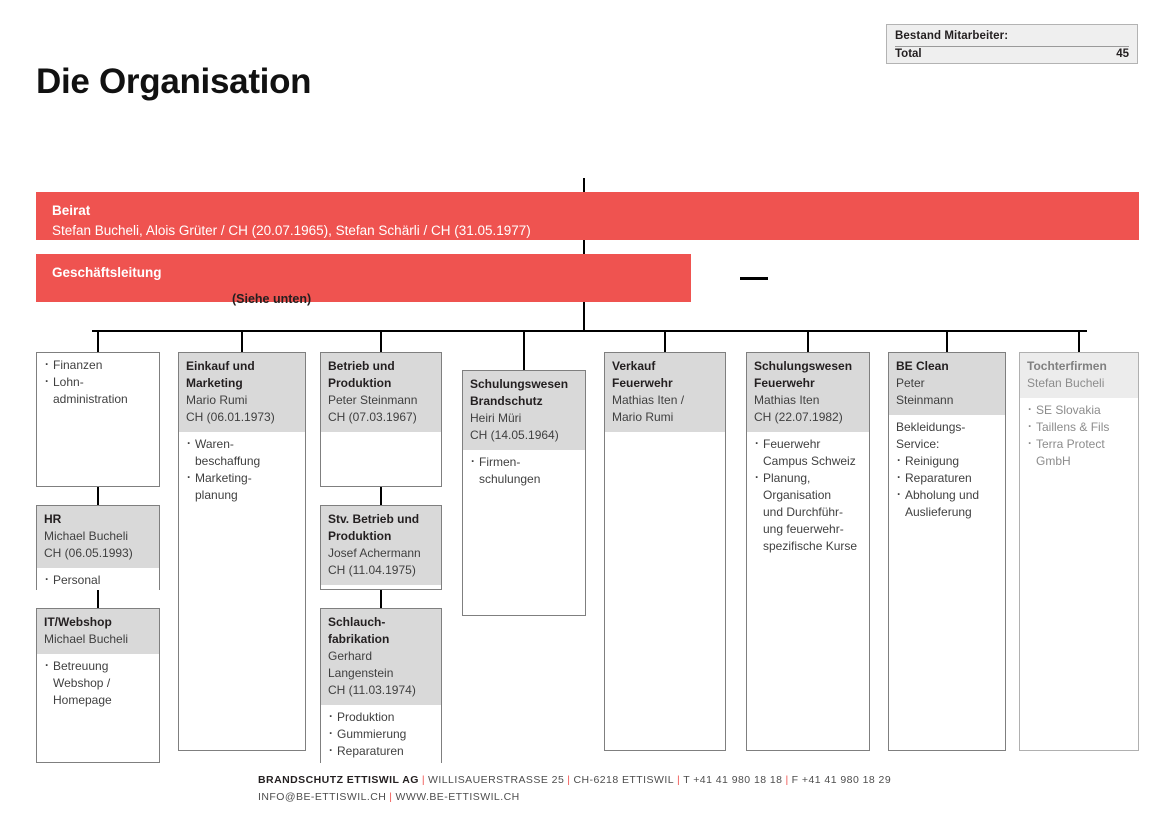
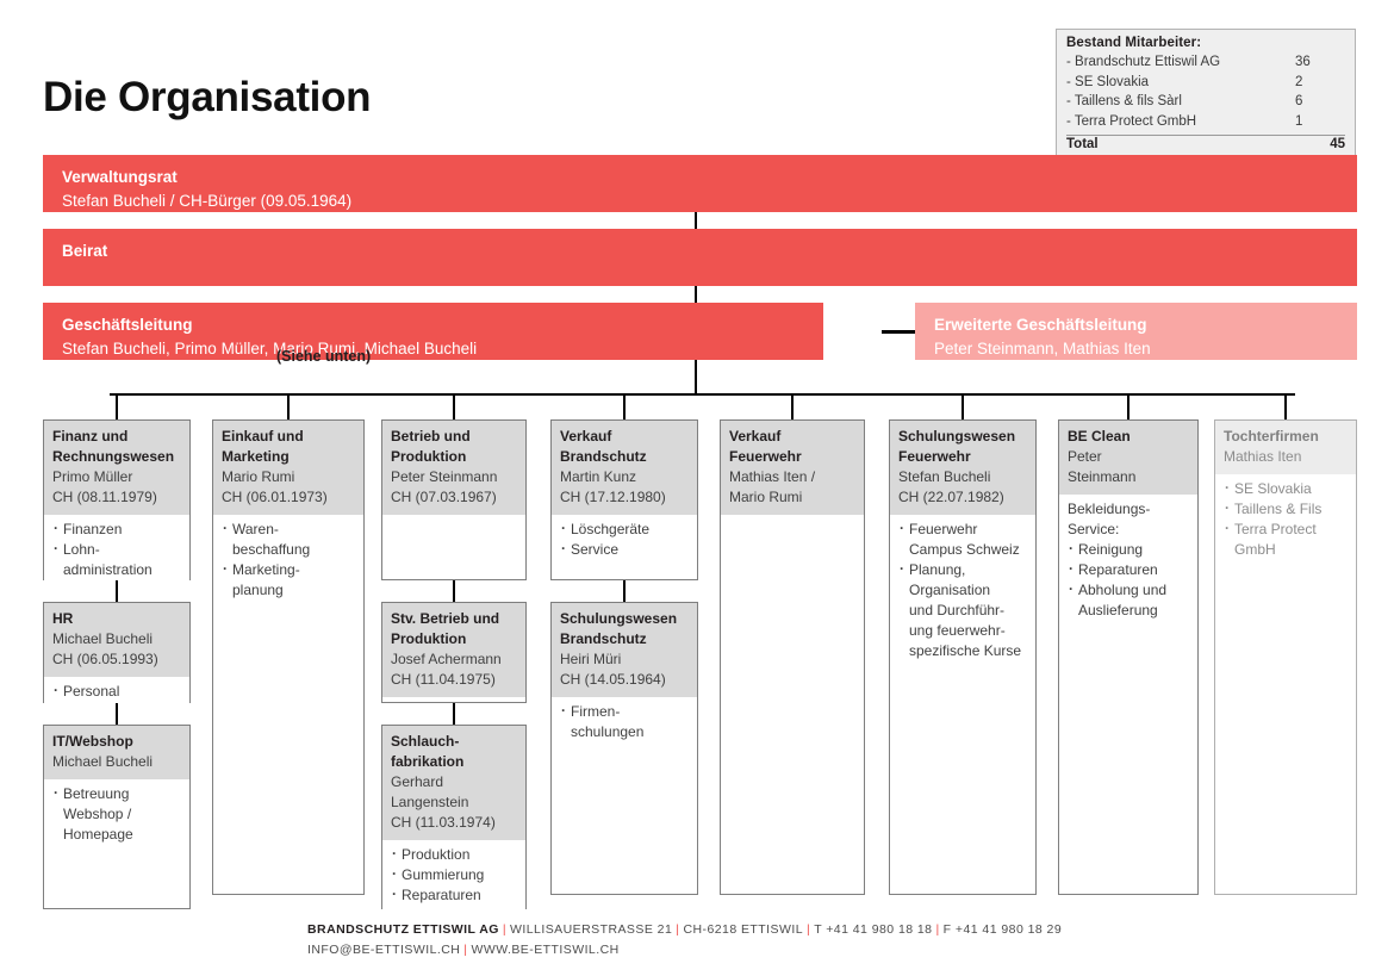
  Bestand Mitarbeiter:
+ - Brandschutz Ettiswil AG
+ 36
+ - SE Slovakia
+ 2
+ - Taillens & fils Sàrl
+ 6
+ - Terra Protect GmbH
+ 1
  Total
  45
  Die Organisation
+ Verwaltungsrat
+ Stefan Bucheli / CH-Bürger (09.05.1964)
  Beirat
- Stefan Bucheli, Alois Grüter / CH (20.07.1965), Stefan Schärli / CH (31.05.1977)
  Geschäftsleitung
+ Stefan Bucheli, Primo Müller, Mario Rumi, Michael Bucheli
  (Siehe unten)
+ Erweiterte Geschäftsleitung
+ Peter Steinmann, Mathias Iten
+ Finanz und Rechnungswesen
+ Primo Müller
+ CH (08.11.1979)
  Finanzen
  Lohn-
  administration
  HR
  Michael Bucheli
  CH (06.05.1993)
  Personal
  IT/Webshop
  Michael Bucheli
  Betreuung
  Webshop /
  Homepage
  Einkauf und Marketing
  Mario Rumi
  CH (06.01.1973)
  Waren-
  beschaffung
  Marketing-
  planung
  Betrieb und Produktion
  Peter Steinmann
  CH (07.03.1967)
  Stv. Betrieb und Produktion
  Josef Achermann
  CH (11.04.1975)
  Schlauch-
  fabrikation
  Gerhard
  Langenstein
  CH (11.03.1974)
  Produktion
  Gummierung
  Reparaturen
+ Verkauf Brandschutz
+ Martin Kunz
+ CH (17.12.1980)
+ Löschgeräte
+ Service
  Schulungswesen Brandschutz
  Heiri Müri
  CH (14.05.1964)
  Firmen-
  schulungen
  Verkauf Feuerwehr
  Mathias Iten /
  Mario Rumi
  Schulungswesen Feuerwehr
- Mathias Iten
+ Stefan Bucheli
  CH (22.07.1982)
  Feuerwehr
  Campus Schweiz
  Planung,
  Organisation
  und Durchführ-
  ung feuerwehr-
  spezifische Kurse
  BE Clean
  Peter
  Steinmann
  Bekleidungs-
  Service:
  Reinigung
  Reparaturen
  Abholung und
  Auslieferung
  Tochterfirmen
- Stefan Bucheli
+ Mathias Iten
  SE Slovakia
  Taillens & Fils
  Terra Protect
  GmbH
- BRANDSCHUTZ ETTISWIL AG | WILLISAUERSTRASSE 25 | CH-6218 ETTISWIL | T +41 41 980 18 18 | F +41 41 980 18 29
+ BRANDSCHUTZ ETTISWIL AG | WILLISAUERSTRASSE 21 | CH-6218 ETTISWIL | T +41 41 980 18 18 | F +41 41 980 18 29
  INFO@BE-ETTISWIL.CH | WWW.BE-ETTISWIL.CH
